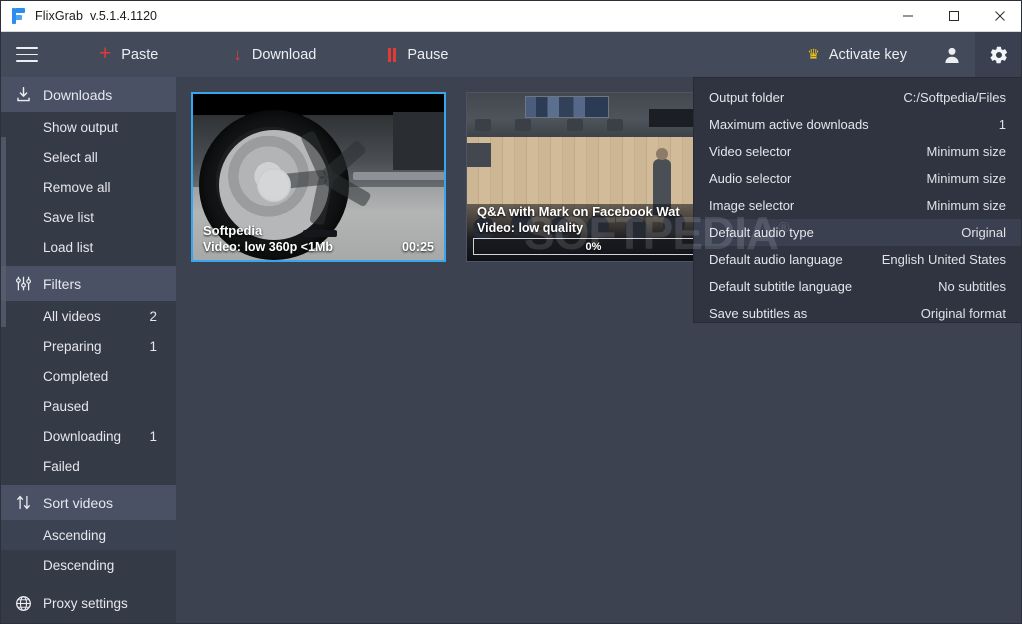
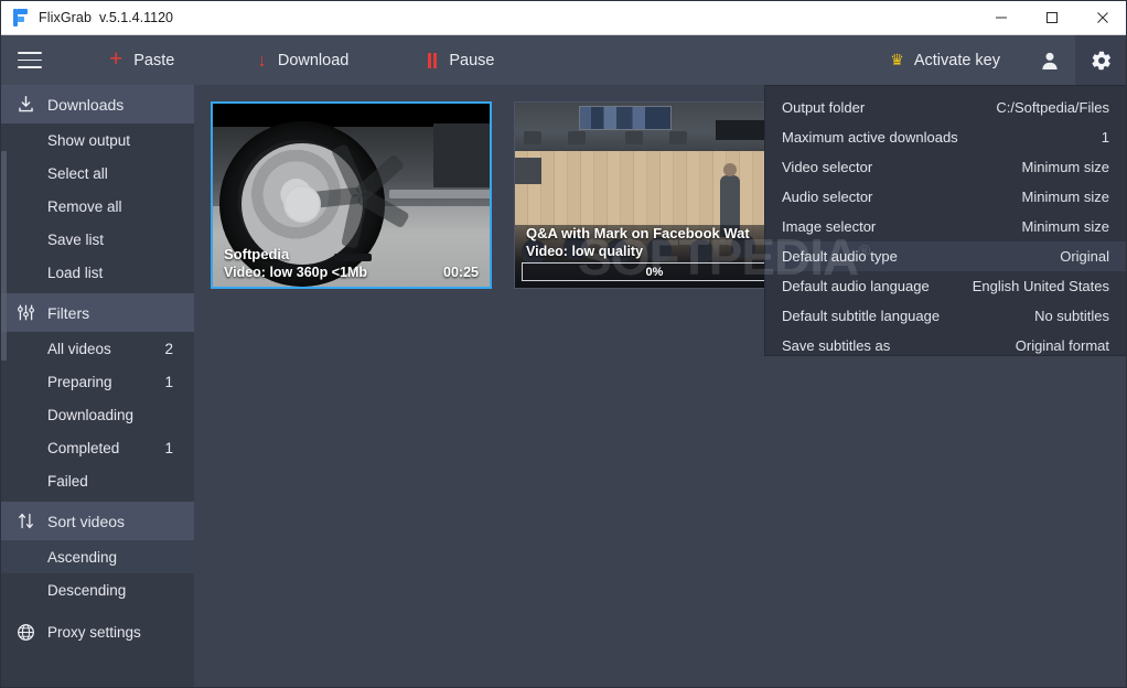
  FlixGrab
  v.5.1.4.1120
  +
  Paste
  ↓
  Download
  Pause
  ♛
  Activate key
  Downloads
  Show output
  Select all
  Remove all
  Save list
  Load list
  Filters
  All videos
  2
  Preparing
  1
- Completed
+ Downloading
- Paused
- Downloading
+ Completed
  1
  Failed
  Sort videos
  Ascending
  Descending
  Proxy settings
  Softpedia
  Video: low 360p <1Mb
  00:25
  Q&A with Mark on Facebook Wat
  Video: low quality
  0%
  Output folder
  C:/Softpedia/Files
  Maximum active downloads
  1
  Video selector
  Minimum size
  Audio selector
  Minimum size
  Image selector
  Minimum size
  Default audio type
  Original
  Default audio language
  English United States
  Default subtitle language
  No subtitles
  Save subtitles as
  Original format
  SOFTPEDIA®
